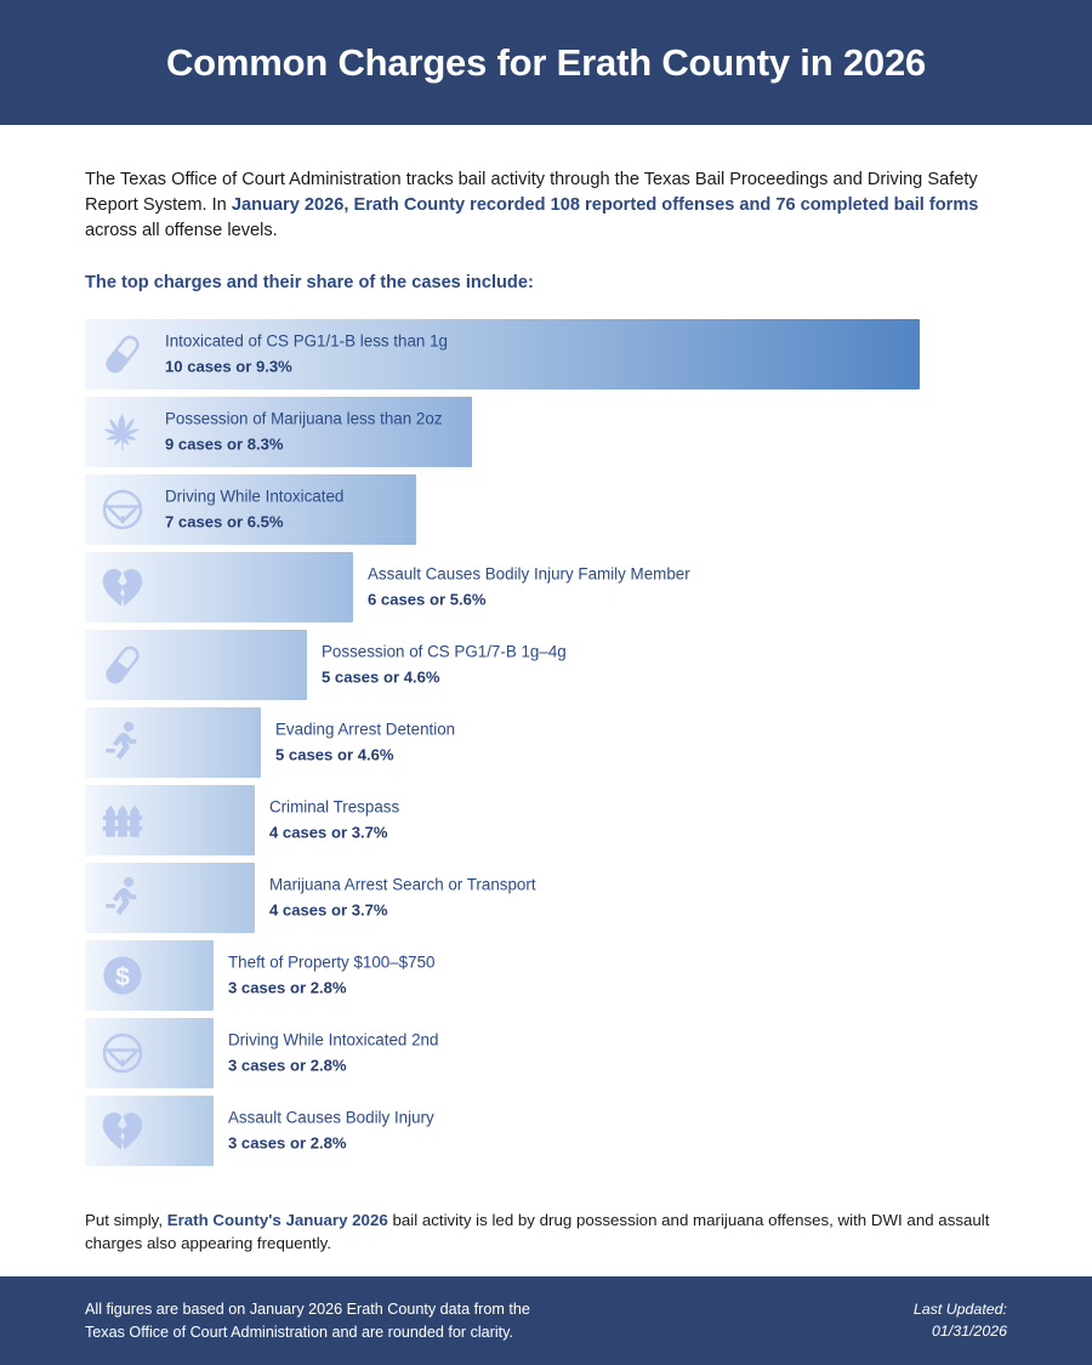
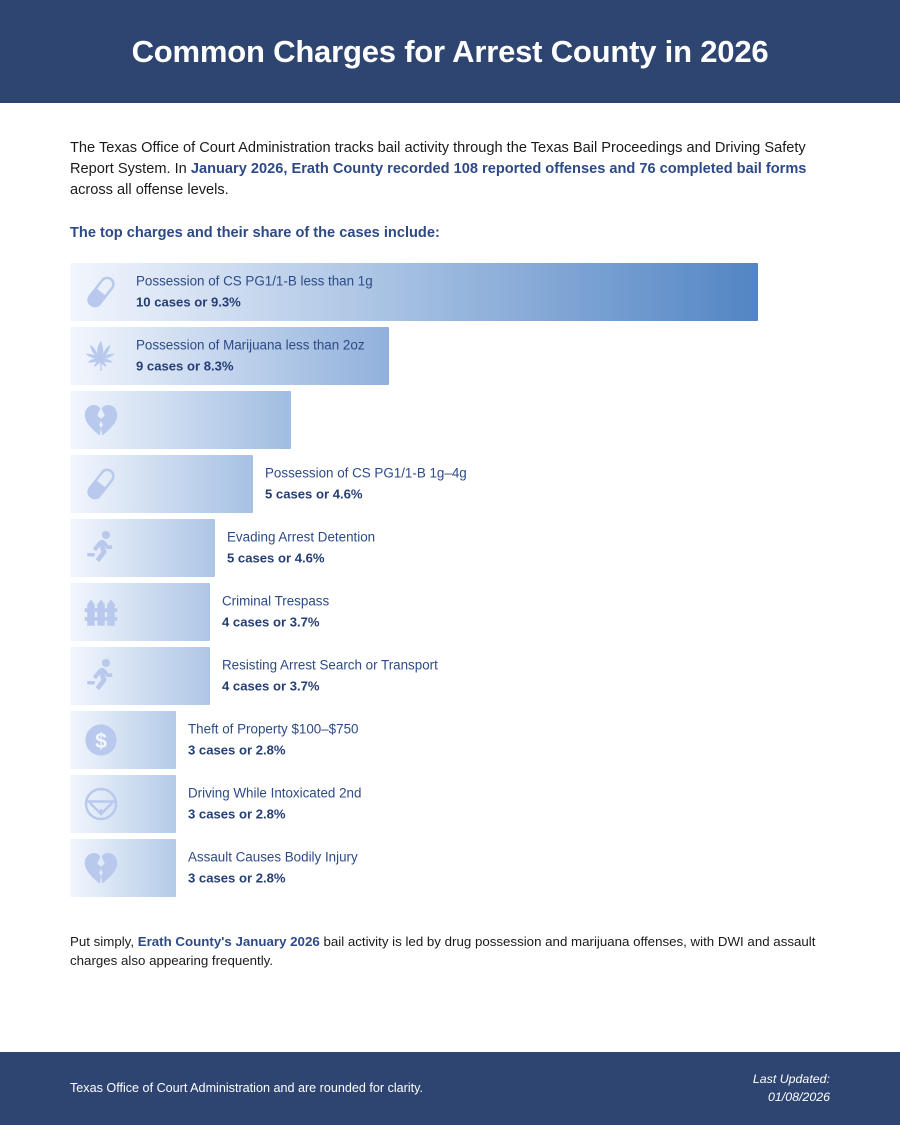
- Common Charges for Erath County in 2026
+ Common Charges for Arrest County in 2026
  The Texas Office of Court Administration tracks bail activity through the Texas Bail Proceedings and Driving Safety Report System. In January 2026, Erath County recorded 108 reported offenses and 76 completed bail forms across all offense levels.
  The top charges and their share of the cases include:
- Intoxicated of CS PG1/1-B less than 1g
+ Possession of CS PG1/1-B less than 1g
  10 cases or 9.3%
  Possession of Marijuana less than 2oz
  9 cases or 8.3%
- Driving While Intoxicated
- 7 cases or 6.5%
- Assault Causes Bodily Injury Family Member
- 6 cases or 5.6%
- Possession of CS PG1/7-B 1g–4g
+ Possession of CS PG1/1-B 1g–4g
  5 cases or 4.6%
  Evading Arrest Detention
  5 cases or 4.6%
  Criminal Trespass
  4 cases or 3.7%
- Marijuana Arrest Search or Transport
+ Resisting Arrest Search or Transport
  4 cases or 3.7%
  $
  Theft of Property $100–$750
  3 cases or 2.8%
  Driving While Intoxicated 2nd
  3 cases or 2.8%
  Assault Causes Bodily Injury
  3 cases or 2.8%
  Put simply, Erath County's January 2026 bail activity is led by drug possession and marijuana offenses, with DWI and assault charges also appearing frequently.
- All figures are based on January 2026 Erath County data from the
  Texas Office of Court Administration and are rounded for clarity.
  Last Updated:
- 01/31/2026
+ 01/08/2026
